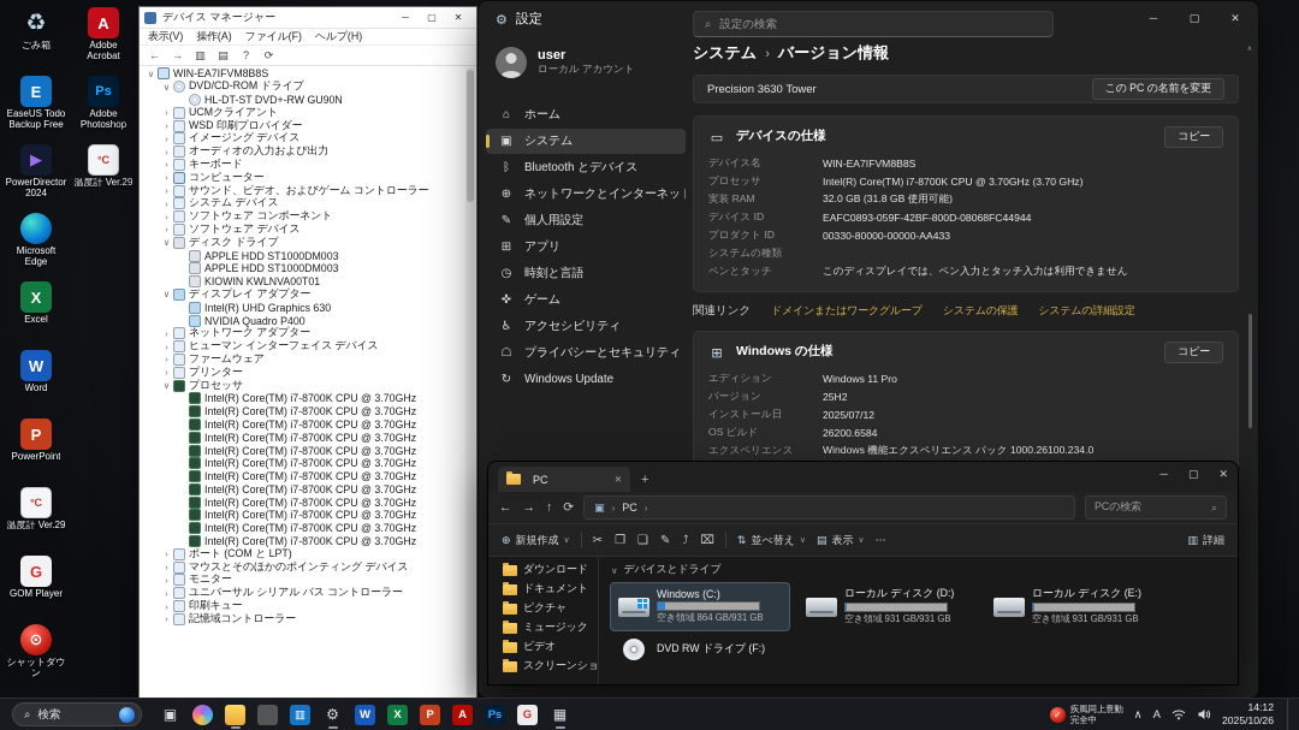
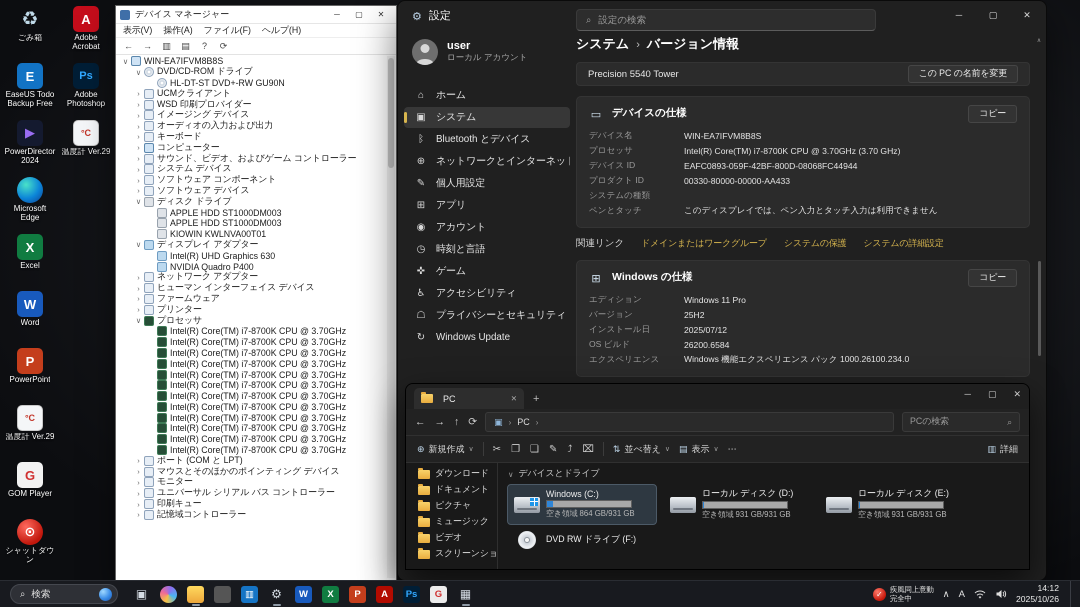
  ♻
  ごみ箱
  E
  EaseUS Todo Backup Free
  ▶
  PowerDirector 2024
  Microsoft Edge
  X
  Excel
  W
  Word
  P
  PowerPoint
  °C
  温度計 Ver.29
  G
  GOM Player
  ⊙
  シャットダウン
  A
  Adobe Acrobat
  Ps
  Adobe Photoshop
  °C
  温度計 Ver.29
  デバイス マネージャー
  ─
  ▢
  ✕
  表示(V)
  操作(A)
  ファイル(F)
  ヘルプ(H)
  ←
  →
  ▥
  ▤
  ?
  ⟳
  ∨
  WIN-EA7IFVM8B8S
  ∨
  DVD/CD-ROM ドライブ
  HL-DT-ST DVD+-RW GU90N
  ›
  UCMクライアント
  ›
  WSD 印刷プロバイダー
  ›
  イメージング デバイス
  ›
  オーディオの入力および出力
  ›
  キーボード
  ›
  コンピューター
  ›
  サウンド、ビデオ、およびゲーム コントローラー
  ›
  システム デバイス
  ›
  ソフトウェア コンポーネント
  ›
  ソフトウェア デバイス
  ∨
  ディスク ドライブ
  APPLE HDD ST1000DM003
  APPLE HDD ST1000DM003
  KIOWIN KWLNVA00T01
  ∨
  ディスプレイ アダプター
  Intel(R) UHD Graphics 630
  NVIDIA Quadro P400
  ›
  ネットワーク アダプター
  ›
  ヒューマン インターフェイス デバイス
  ›
  ファームウェア
  ›
  プリンター
  ∨
  プロセッサ
  Intel(R) Core(TM) i7-8700K CPU @ 3.70GHz
  Intel(R) Core(TM) i7-8700K CPU @ 3.70GHz
  Intel(R) Core(TM) i7-8700K CPU @ 3.70GHz
  Intel(R) Core(TM) i7-8700K CPU @ 3.70GHz
  Intel(R) Core(TM) i7-8700K CPU @ 3.70GHz
  Intel(R) Core(TM) i7-8700K CPU @ 3.70GHz
  Intel(R) Core(TM) i7-8700K CPU @ 3.70GHz
  Intel(R) Core(TM) i7-8700K CPU @ 3.70GHz
  Intel(R) Core(TM) i7-8700K CPU @ 3.70GHz
  Intel(R) Core(TM) i7-8700K CPU @ 3.70GHz
  Intel(R) Core(TM) i7-8700K CPU @ 3.70GHz
  Intel(R) Core(TM) i7-8700K CPU @ 3.70GHz
  ›
  ポート (COM と LPT)
  ›
  マウスとそのほかのポインティング デバイス
  ›
  モニター
  ›
  ユニバーサル シリアル バス コントローラー
  ›
  印刷キュー
  ›
  記憶域コントローラー
  ⚙
  設定
  ─
  ▢
  ✕
  user
  ローカル アカウント
  ⌕
  設定の検索
  ⌂
  ホーム
  ▣
  システム
  ᛒ
  Bluetooth とデバイス
  ⊕
  ネットワークとインターネッ
  ✎
  個人用設定
  ⊞
  アプリ
+ ◉
+ アカウント
  ◷
  時刻と言語
  ✜
  ゲーム
  ♿
  アクセシビリティ
  ☖
  プライバシーとセキュリティ
  ↻
  Windows Update
  システム
  ›
  バージョン情報
- Precision 3630 Tower
+ Precision 5540 Tower
  この PC の名前を変更
  ▭
  デバイスの仕様
  コピー
  デバイス名
  WIN-EA7IFVM8B8S
  プロセッサ
  Intel(R) Core(TM) i7-8700K CPU @ 3.70GHz (3.70 GHz)
- 実装 RAM
- 32.0 GB (31.8 GB 使用可能)
  デバイス ID
  EAFC0893-059F-42BF-800D-08068FC44944
  プロダクト ID
  00330-80000-00000-AA433
  システムの種類
  ペンとタッチ
  このディスプレイでは、ペン入力とタッチ入力は利用できません
  関連リンク
  ドメインまたはワークグループ
  システムの保護
  システムの詳細設定
  ⊞
  Windows の仕様
  コピー
  エディション
  Windows 11 Pro
  バージョン
  25H2
  インストール日
  2025/07/12
  OS ビルド
  26200.6584
  エクスペリエンス
  Windows 機能エクスペリエンス パック 1000.26100.234.0
  PC
  ✕
  +
  ─
  ▢
  ✕
  ←
  →
  ↑
  ⟳
  ▣
  ›
  PC
  ›
  PCの検索
  ⌕
  ⊕
  新規作成
  ✂
  ❐
  ❏
  ✎
  ⤴
  ⌧
  ⇅
  並べ替え
  ▤
  表示
  ⋯
  ▥
  詳細
  ダウンロード
  ドキュメント
  ピクチャ
  ミュージック
  ビデオ
  スクリーンショ
  ∨
  デバイスとドライブ
  Windows (C:)
  空き領域 864 GB/931 GB
  ローカル ディスク (D:)
  空き領域 931 GB/931 GB
  ローカル ディスク (E:)
  空き領域 931 GB/931 GB
  DVD RW ドライブ (F:)
  ⌕
  検索
  ▣
  ▥
  ⚙
  W
  X
  P
  A
  Ps
  G
  ▦
  ✓
  疾風同上意動
  完全中
  ∧
  A
  14:12
  2025/10/26
